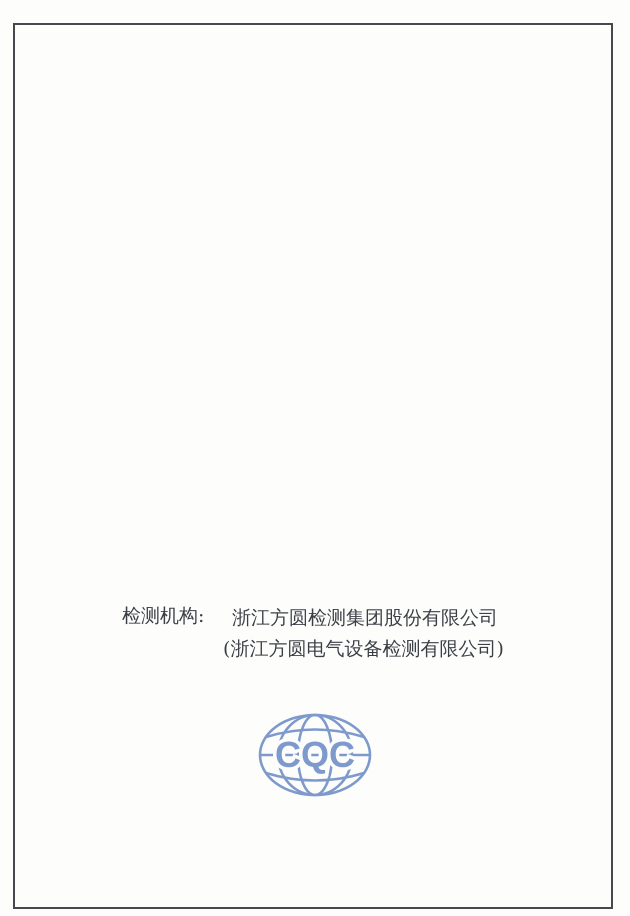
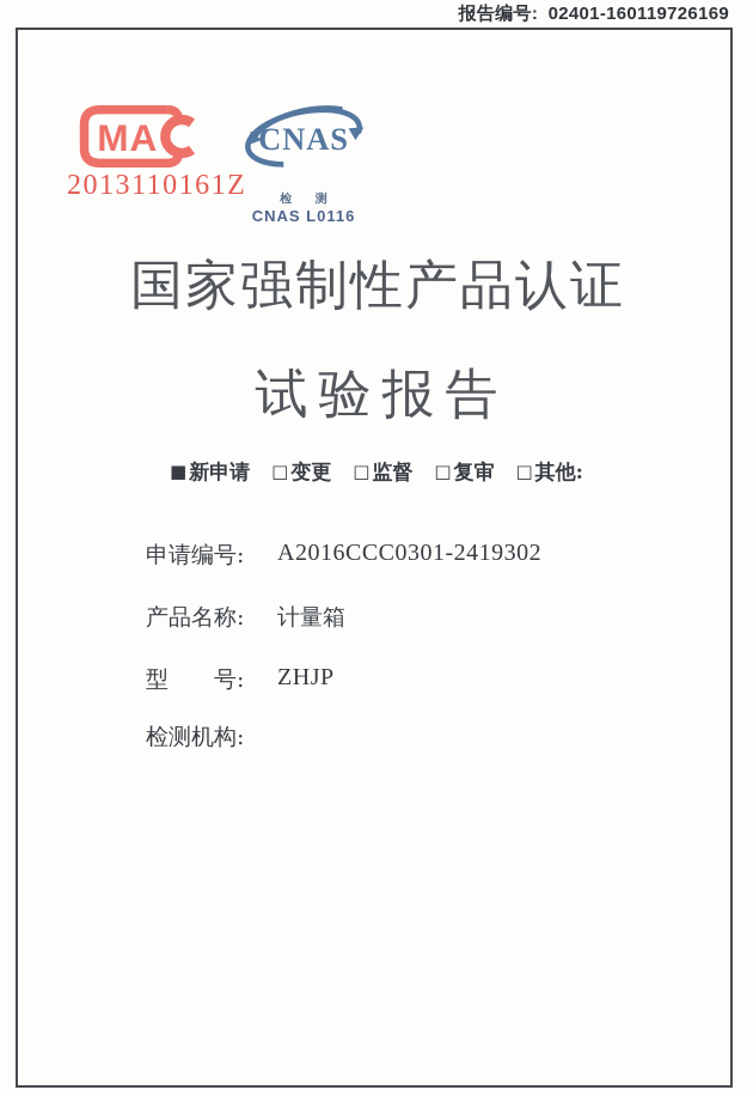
+ 报告编号: 02401-160119726169
+ MA
+ 2013110161Z
+ CNAS
+ 检 测
+ CNAS L0116
+ 国家强制性产品认证
+ 试验报告
+ ■新申请 □变更 □监督 □复审 □其他:
+ 申请编号: A2016CCC0301-2419302
+ 产品名称: 计量箱
+ 型 号: ZHJP
  检测机构:
- 浙江方圆检测集团股份有限公司
- (浙江方圆电气设备检测有限公司)
- CQC
